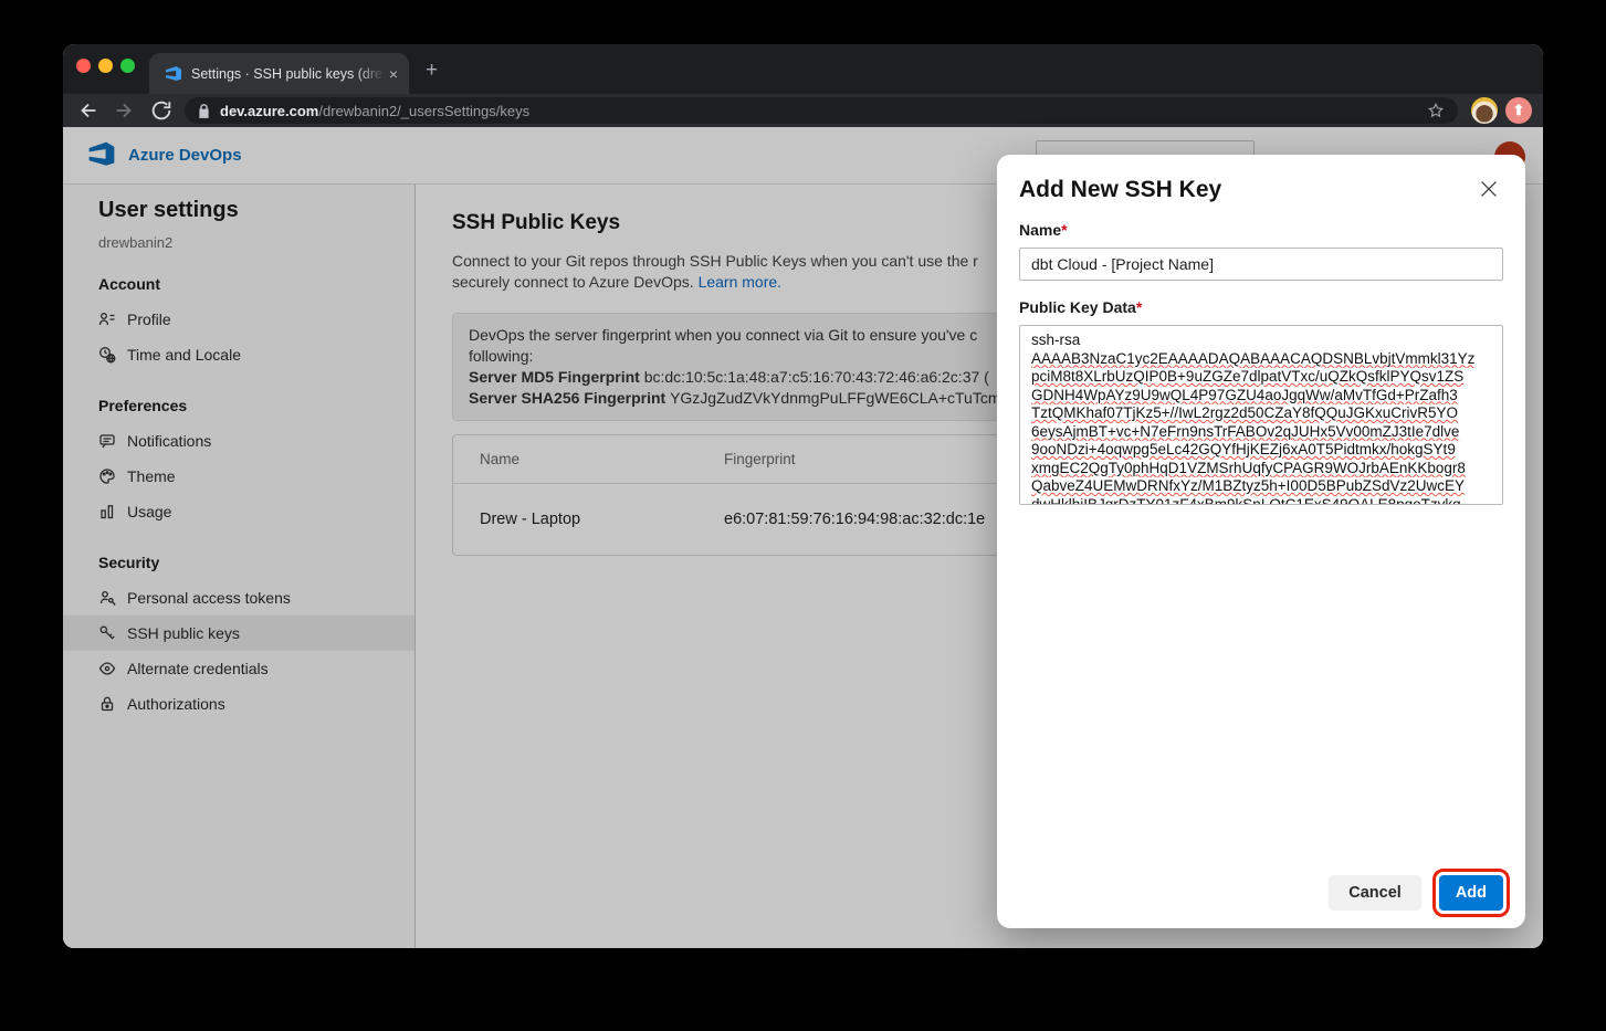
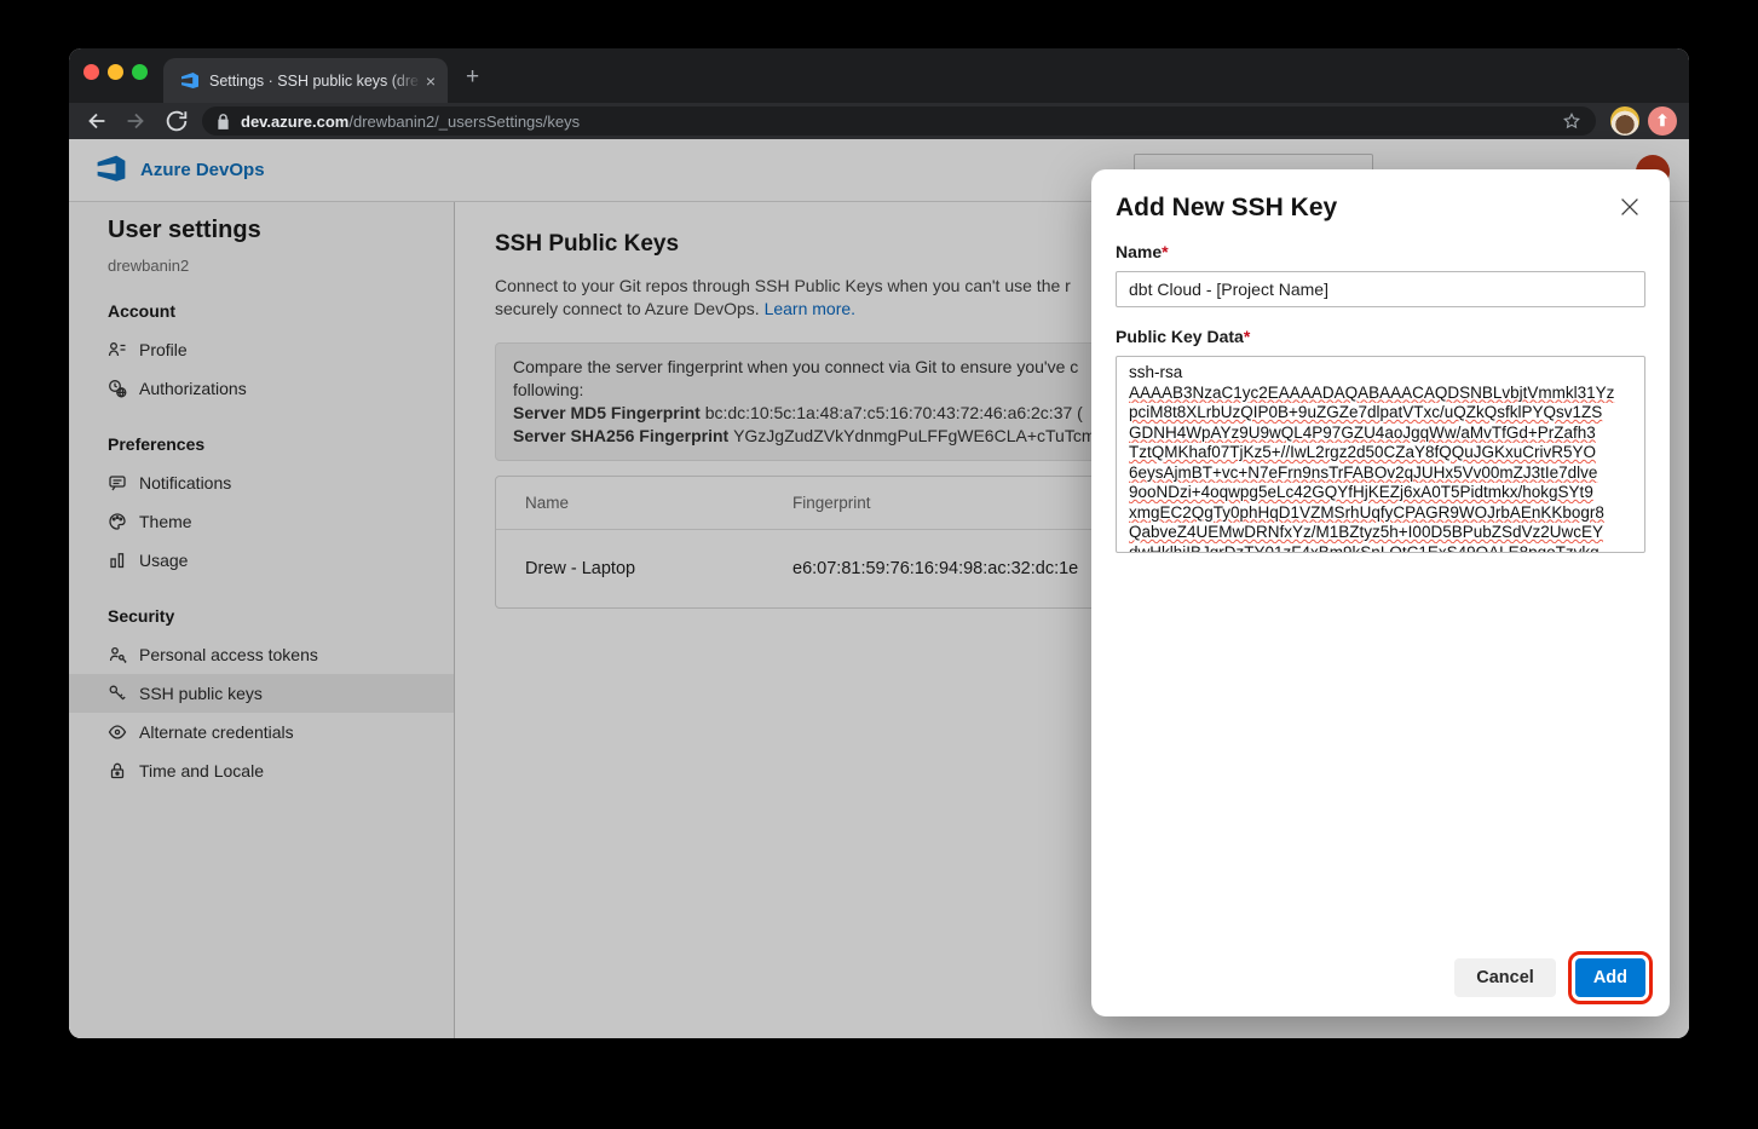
  Settings · SSH public keys
  ×
  +
  dev.azure.com/drewbanin2/_usersSettings/keys
  ⬆
  Azure DevOps
  User settings
  drewbanin2
  Account
  Profile
- Time and Locale
+ Authorizations
  Preferences
  Notifications
  Theme
  Usage
  Security
  Personal access tokens
  SSH public keys
  Alternate credentials
- Authorizations
+ Time and Locale
  SSH Public Keys
  Connect to your Git repos through SSH Public Keys when you can't use the r
  securely connect to Azure DevOps. Learn more.
- DevOps the server fingerprint when you connect via Git to ensure you've c
+ Compare the server fingerprint when you connect via Git to ensure you've c
  following:
  Server MD5 Fingerprint bc:dc:10:5c:1a:48:a7:c5:16:70:43:72:46:a6:2c:37 (
  Server SHA256 Fingerprint YGzJgZudZVkYdnmgPuLFFgWE6CLA+cTuTcm
  Name
  Fingerprint
  Drew - Laptop
  e6:07:81:59:76:16:94:98:ac:32:dc:1e
  Add New SSH Key
  Name*
  dbt Cloud - [Project Name]
  Public Key Data*
  ssh-rsa
  AAAAB3NzaC1yc2EAAAADAQABAAACAQDSNBLvbjtVmmkl31Yz
  pciM8t8XLrbUzQIP0B+9uZGZe7dlpatVTxc/uQZkQsfklPYQsv1ZS
  GDNH4WpAYz9U9wQL4P97GZU4aoJgqWw/aMvTfGd+PrZafh3
  TztQMKhaf07TjKz5+//IwL2rgz2d50CZaY8fQQuJGKxuCrivR5YO
  6eysAjmBT+vc+N7eFrn9nsTrFABOv2qJUHx5Vv00mZJ3tIe7dlve
  9ooNDzi+4oqwpg5eLc42GQYfHjKEZj6xA0T5Pidtmkx/hokgSYt9
  xmgEC2QgTy0phHqD1VZMSrhUqfyCPAGR9WOJrbAEnKKbogr8
  QabveZ4UEMwDRNfxYz/M1BZtyz5h+I00D5BPubZSdVz2UwcEY
  Cancel
  Add
